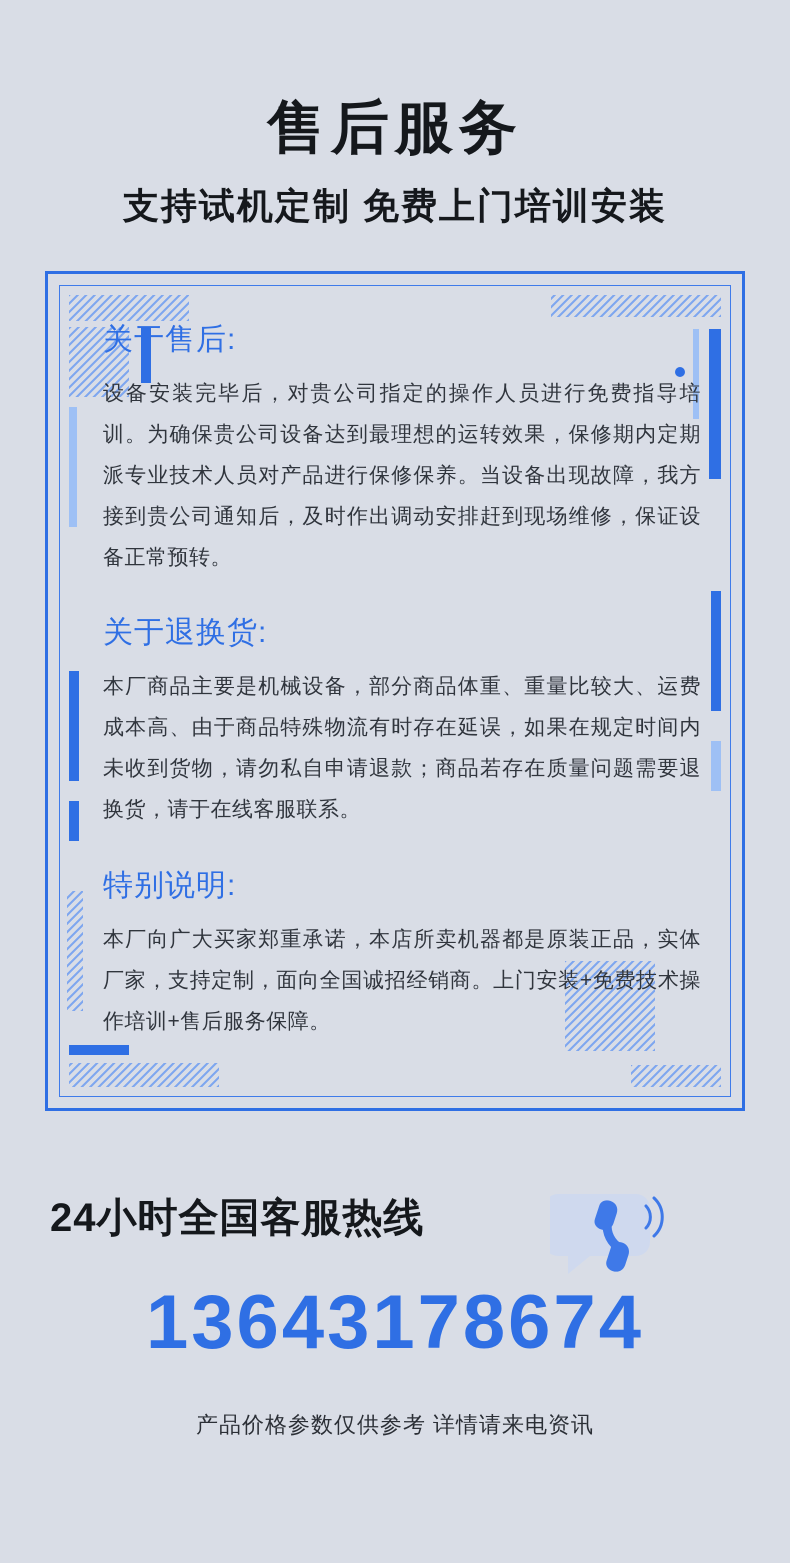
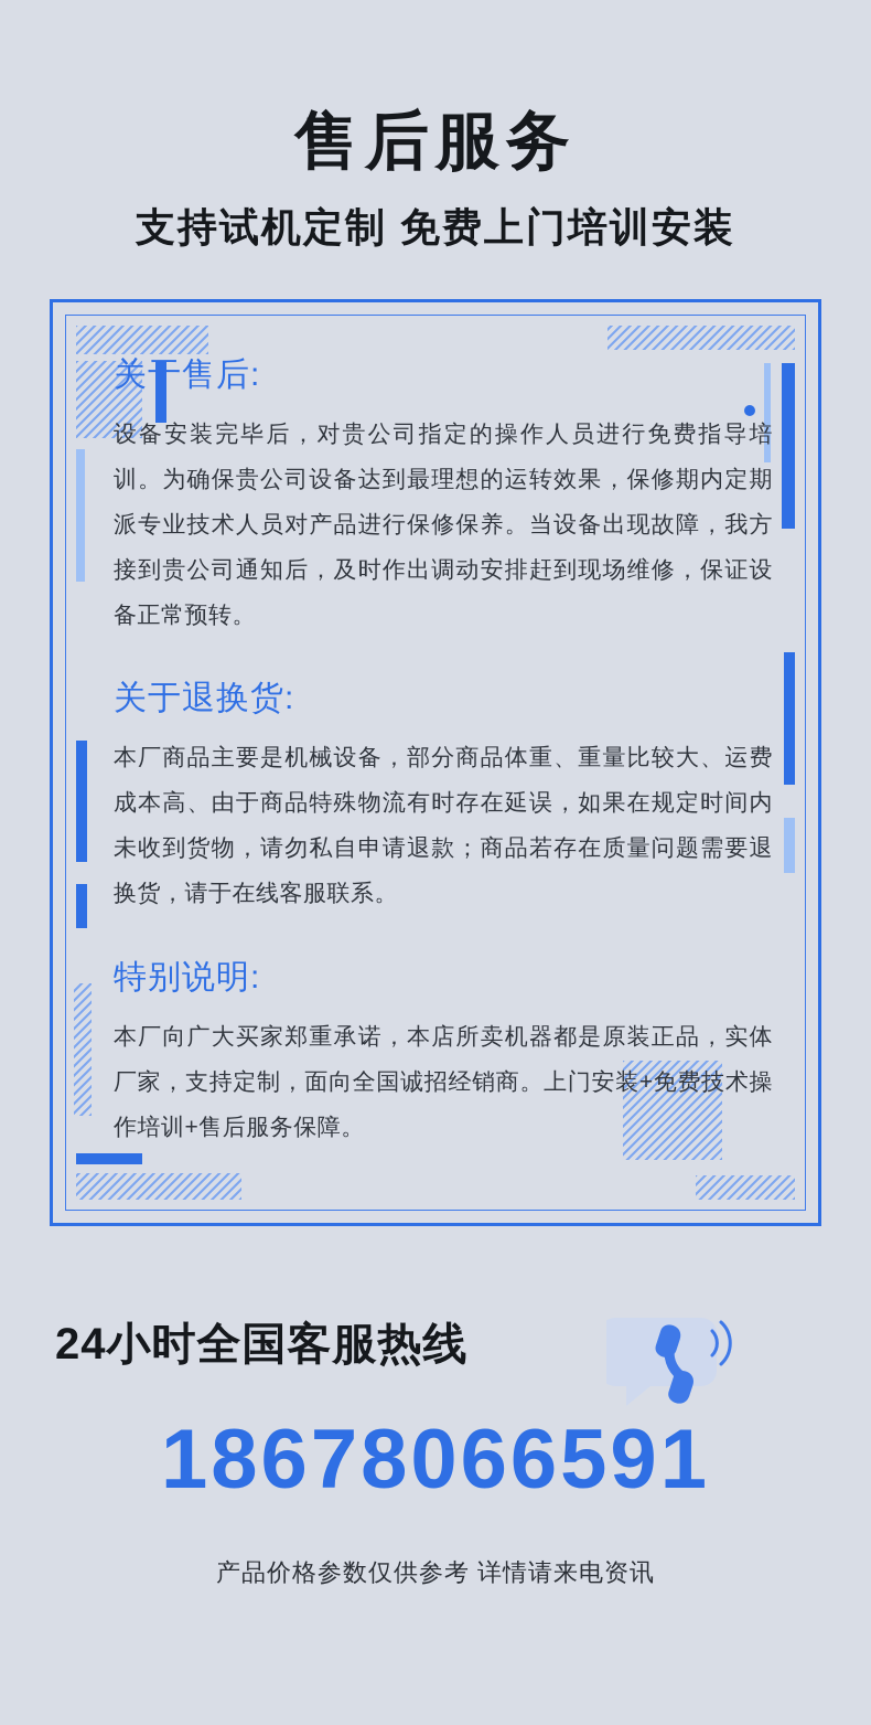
  售后服务
  支持试机定制 免费上门培训安装
  关于售后:
  设备安装完毕后，对贵公司指定的操作人员进行免费指导培训。为确保贵公司设备达到最理想的运转效果，保修期内定期派专业技术人员对产品进行保修保养。当设备出现故障，我方接到贵公司通知后，及时作出调动安排赶到现场维修，保证设备正常预转。
  关于退换货:
  本厂商品主要是机械设备，部分商品体重、重量比较大、运费成本高、由于商品特殊物流有时存在延误，如果在规定时间内未收到货物，请勿私自申请退款；商品若存在质量问题需要退换货，请于在线客服联系。
  特别说明:
  本厂向广大买家郑重承诺，本店所卖机器都是原装正品，实体厂家，支持定制，面向全国诚招经销商。上门安装+免费技术操作培训+售后服务保障。
  24小时全国客服热线
- 13643178674
+ 18678066591
  产品价格参数仅供参考 详情请来电资讯
